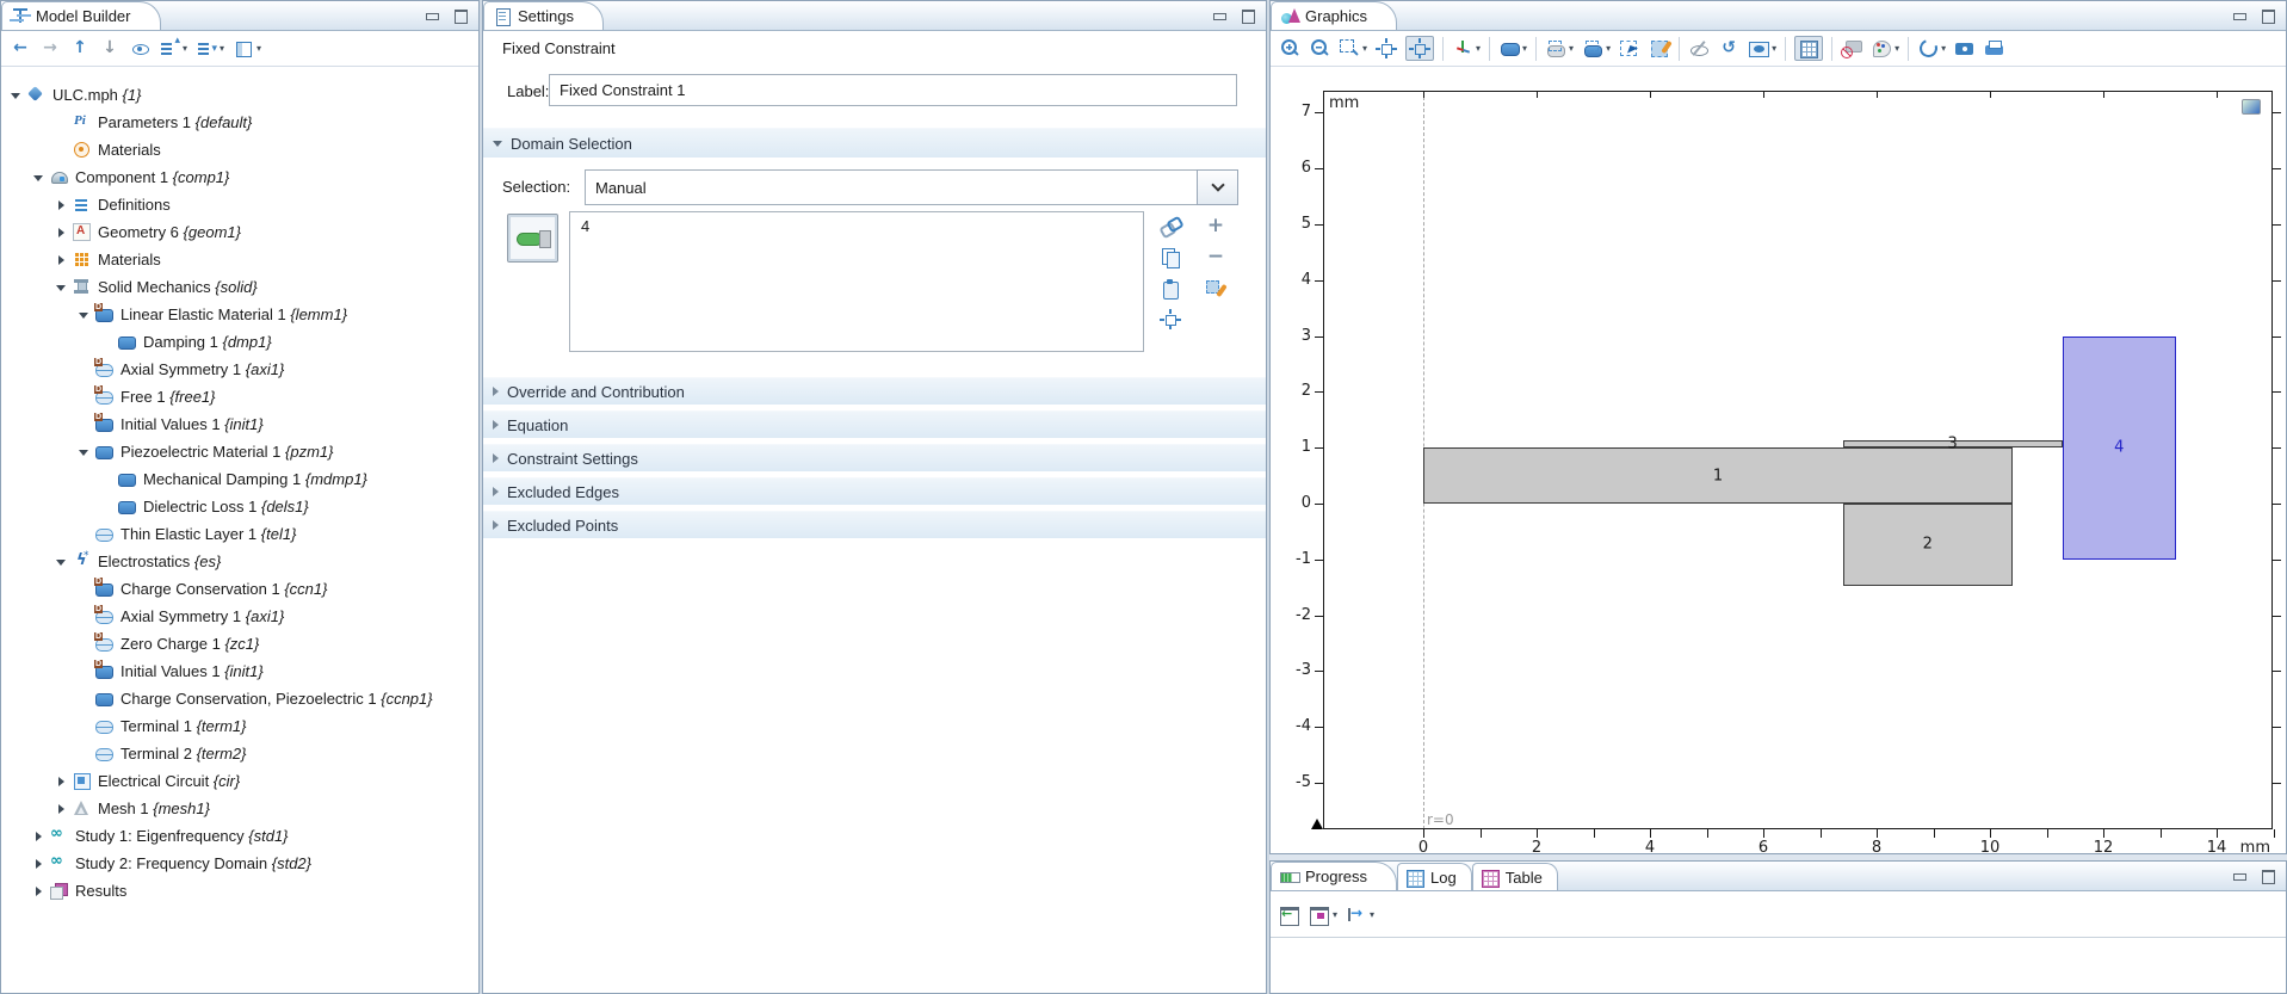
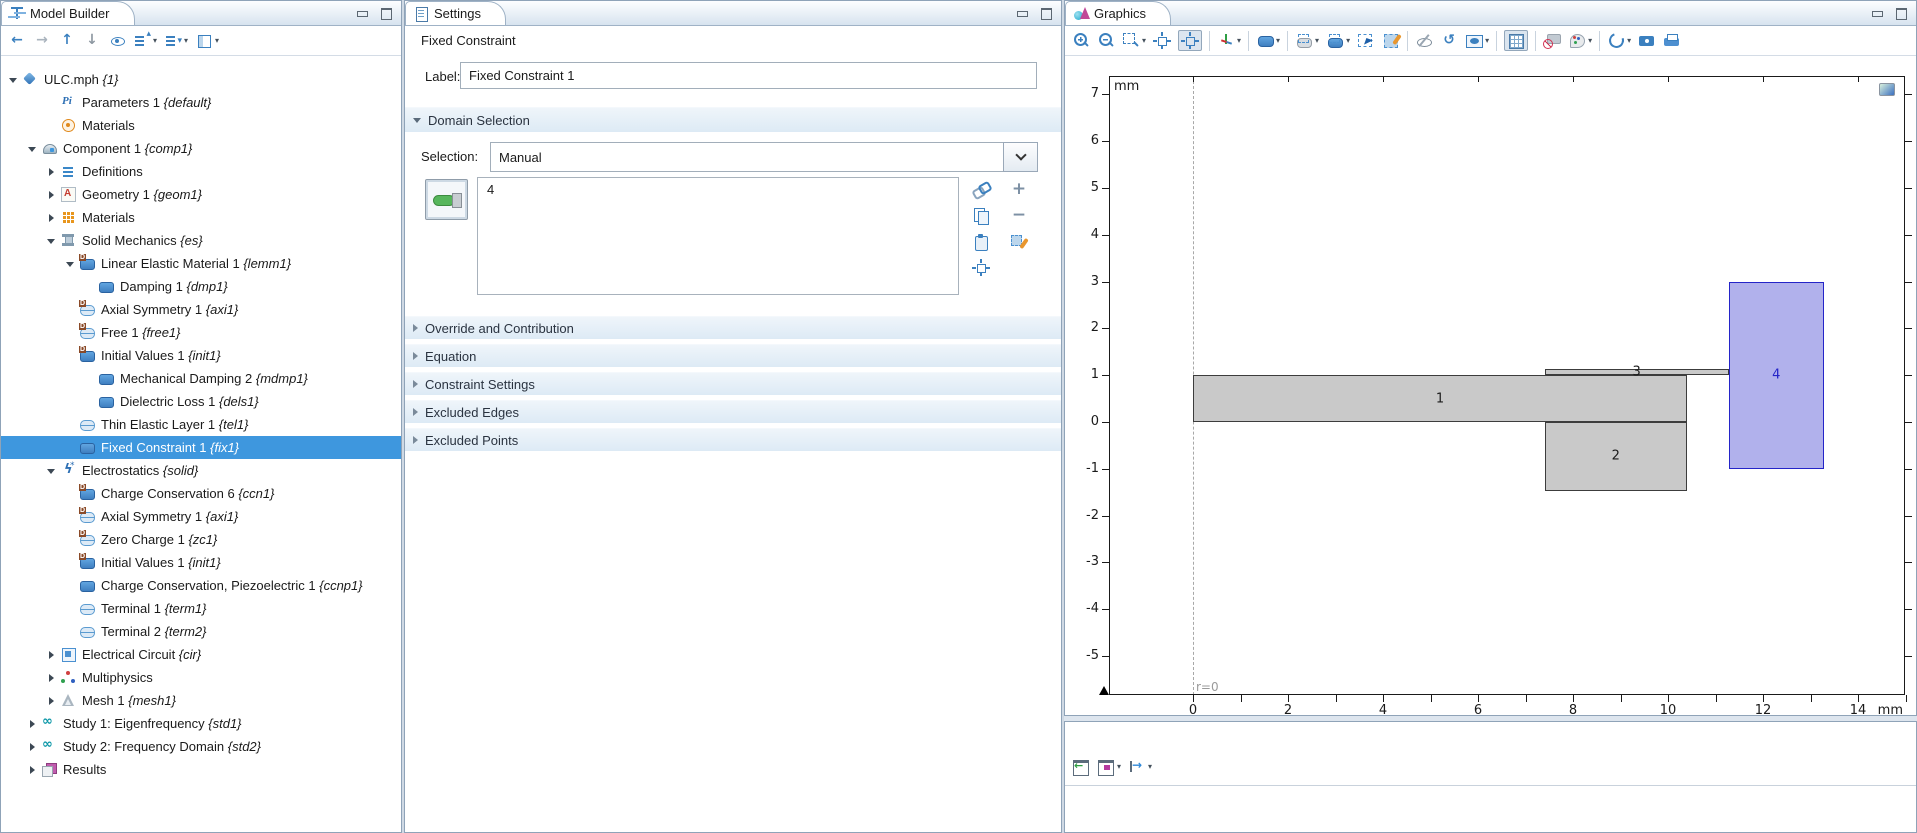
  Model Builder
  ▾
  ▾
  ▾
  ULC.mph {1}
  Parameters 1 {default}
  Materials
  Component 1 {comp1}
  Definitions
- Geometry 6 {geom1}
+ Geometry 1 {geom1}
  Materials
- Solid Mechanics {solid}
+ Solid Mechanics {es}
  Linear Elastic Material 1 {lemm1}
  Damping 1 {dmp1}
  Axial Symmetry 1 {axi1}
  Free 1 {free1}
  Initial Values 1 {init1}
- Piezoelectric Material 1 {pzm1}
- Mechanical Damping 1 {mdmp1}
+ Mechanical Damping 2 {mdmp1}
  Dielectric Loss 1 {dels1}
  Thin Elastic Layer 1 {tel1}
+ Fixed Constraint 1 {fix1}
- Electrostatics {es}
+ Electrostatics {solid}
- Charge Conservation 1 {ccn1}
+ Charge Conservation 6 {ccn1}
  Axial Symmetry 1 {axi1}
  Zero Charge 1 {zc1}
  Initial Values 1 {init1}
  Charge Conservation, Piezoelectric 1 {ccnp1}
  Terminal 1 {term1}
  Terminal 2 {term2}
  Electrical Circuit {cir}
+ Multiphysics
  Mesh 1 {mesh1}
  Study 1: Eigenfrequency {std1}
  Study 2: Frequency Domain {std2}
  Results
  Settings
  Fixed Constraint
  Label:
  Fixed Constraint 1
  Domain Selection
  Selection:
  Manual
  4
  Override and Contribution
  Equation
  Constraint Settings
  Excluded Edges
  Excluded Points
  Graphics
  ▾
  ▾
  ▾
  ▾
  ▾
  ▾
  ▾
  ▾
  0
  2
  4
  6
  8
  10
  12
  14
  7
  6
  5
  4
  3
  2
  1
  0
  -1
  -2
  -3
  -4
  -5
  mm
  mm
  r=0
  1
  2
  3
  4
- Progress
- Log
- Table
  ▾
  ▾
